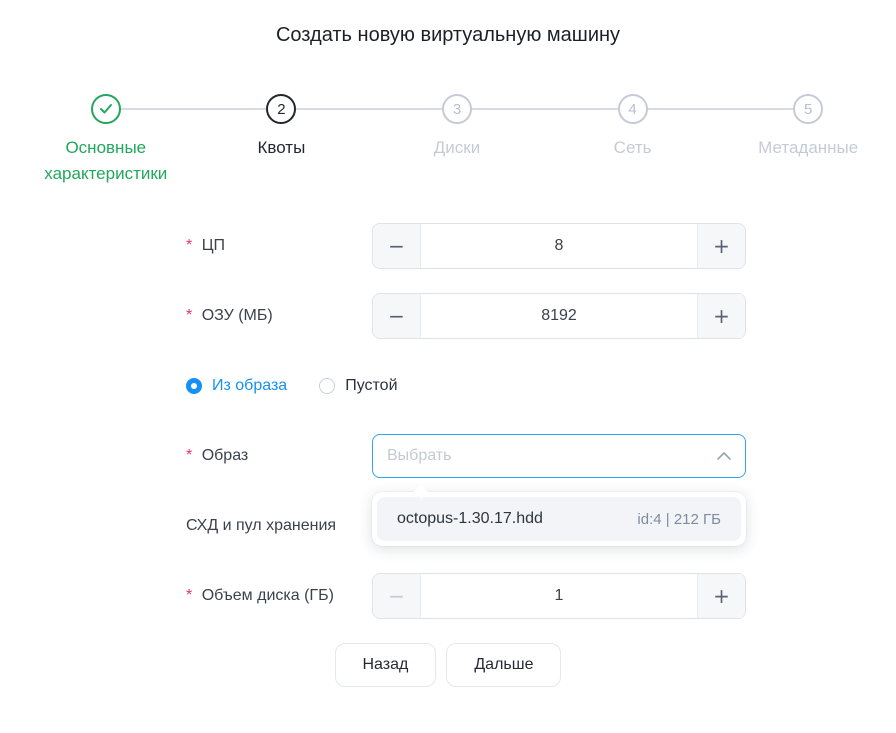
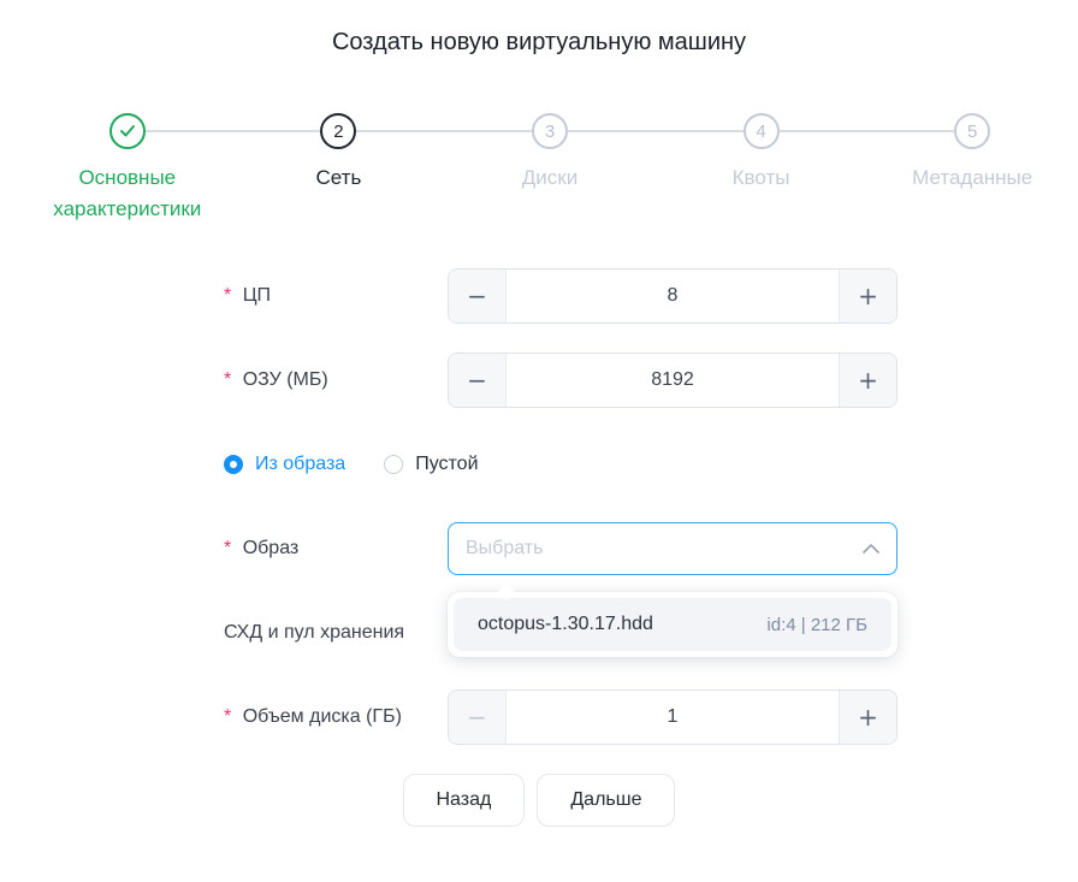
  Создать новую виртуальную машину
  Основные характеристики
  2
- Квоты
+ Сеть
  3
  Диски
  4
- Сеть
+ Квоты
  5
  Метаданные
  * ЦП
  −
  8
  +
  * ОЗУ (МБ)
  −
  8192
  +
  Из образа
  Пустой
  * Образ
  Выбрать
  octopus-1.30.17.hdd
  id:4 | 212 ГБ
  СХД и пул хранения
  * Объем диска (ГБ)
  −
  1
  +
  Назад
  Дальше
